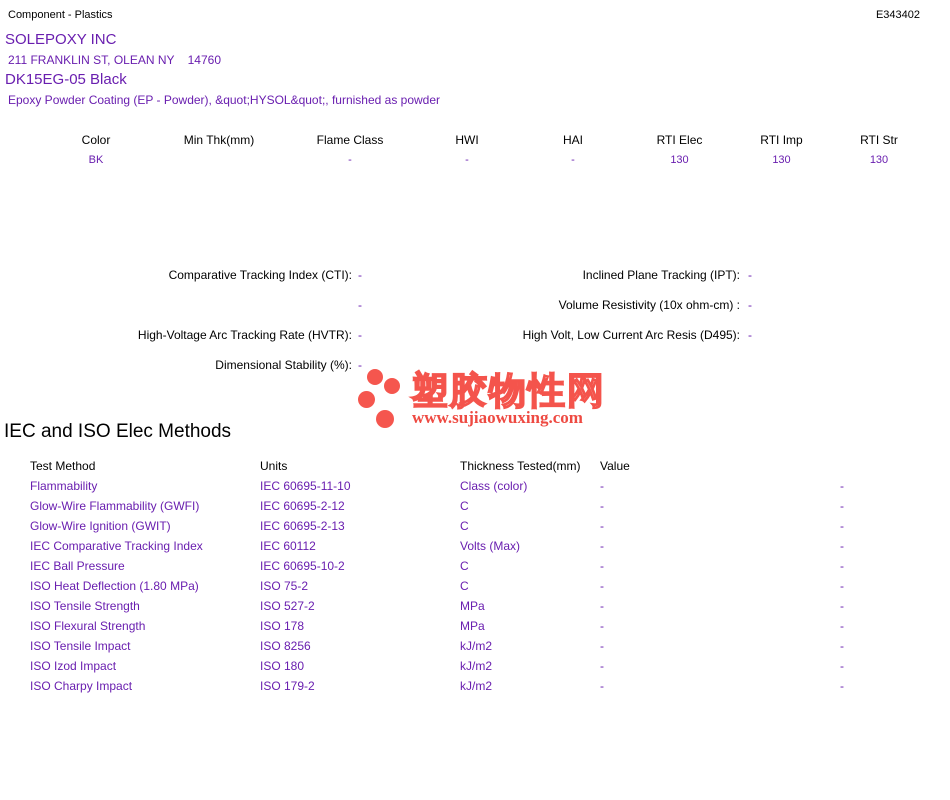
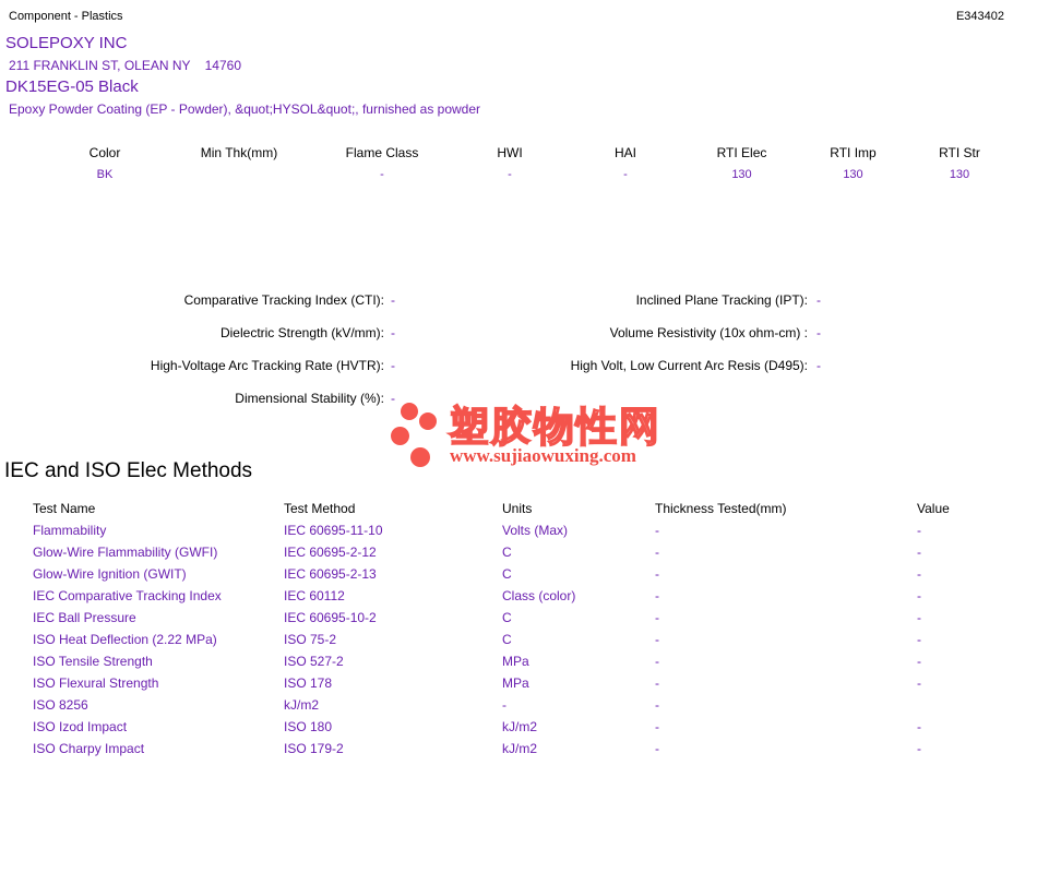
  Component - Plastics
  E343402
  SOLEPOXY INC
  211 FRANKLIN ST, OLEAN NY 14760
  DK15EG-05 Black
  Epoxy Powder Coating (EP - Powder), &quot;HYSOL&quot;, furnished as powder
  Color
  Min Thk(mm)
  Flame Class
  HWI
  HAI
  RTI Elec
  RTI Imp
  RTI Str
  BK
  -
  -
  -
  130
  130
  130
  Comparative Tracking Index (CTI):
  -
  Inclined Plane Tracking (IPT):
  -
+ Dielectric Strength (kV/mm):
  -
  Volume Resistivity (10x ohm-cm) :
  -
  High-Voltage Arc Tracking Rate (HVTR):
  -
  High Volt, Low Current Arc Resis (D495):
  -
  Dimensional Stability (%):
  -
  塑胶物性网
  www.sujiaowuxing.com
  IEC and ISO Elec Methods
+ Test Name
  Test Method
  Units
  Thickness Tested(mm)
  Value
  Flammability
  IEC 60695-11-10
- Class (color)
+ Volts (Max)
  -
  -
  Glow-Wire Flammability (GWFI)
  IEC 60695-2-12
  C
  -
  -
  Glow-Wire Ignition (GWIT)
  IEC 60695-2-13
  C
  -
  -
  IEC Comparative Tracking Index
  IEC 60112
- Volts (Max)
+ Class (color)
  -
  -
  IEC Ball Pressure
  IEC 60695-10-2
  C
  -
  -
- ISO Heat Deflection (1.80 MPa)
+ ISO Heat Deflection (2.22 MPa)
  ISO 75-2
  C
  -
  -
  ISO Tensile Strength
  ISO 527-2
  MPa
  -
  -
  ISO Flexural Strength
  ISO 178
  MPa
  -
  -
- ISO Tensile Impact
  ISO 8256
  kJ/m2
  -
  -
  ISO Izod Impact
  ISO 180
  kJ/m2
  -
  -
  ISO Charpy Impact
  ISO 179-2
  kJ/m2
  -
  -
